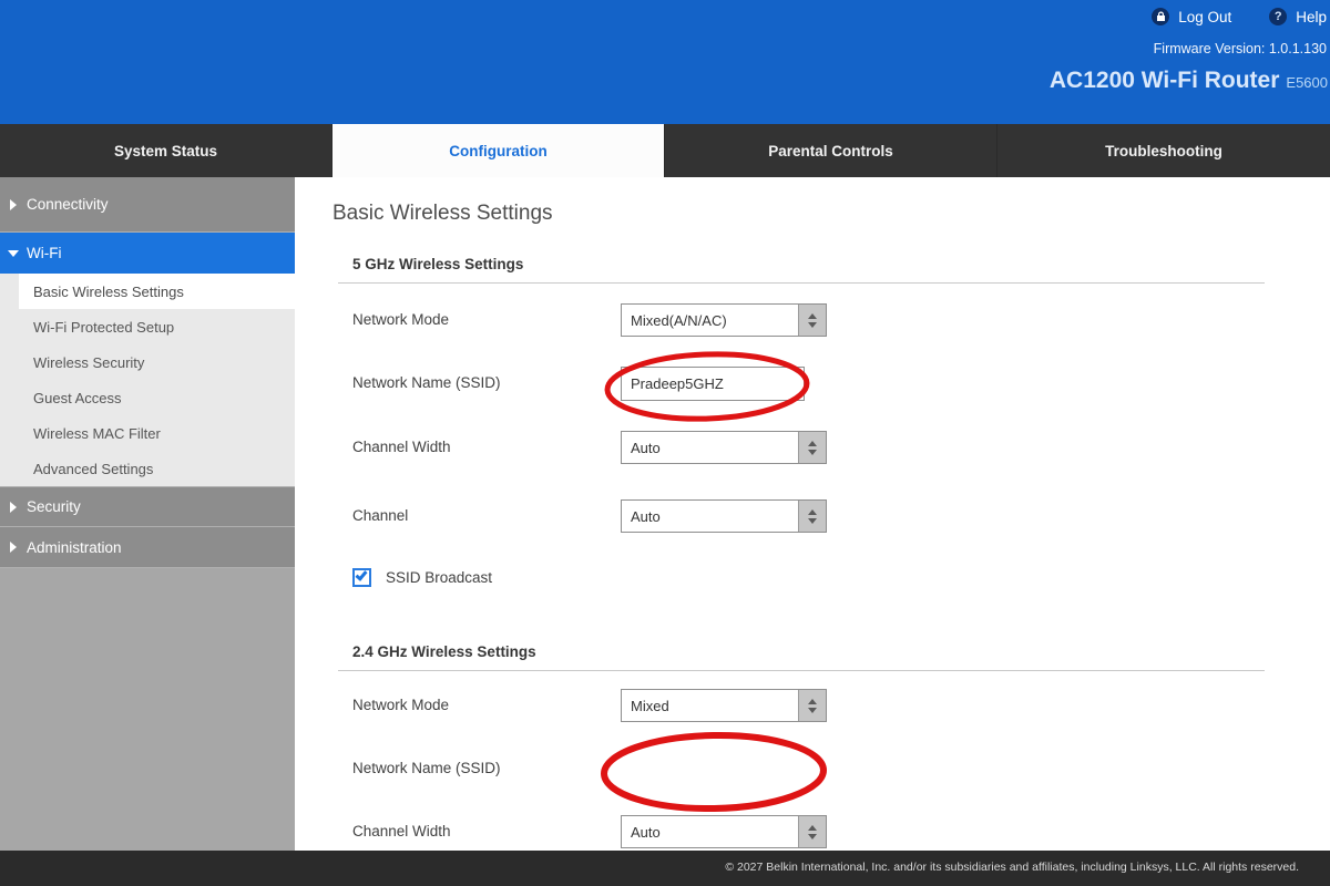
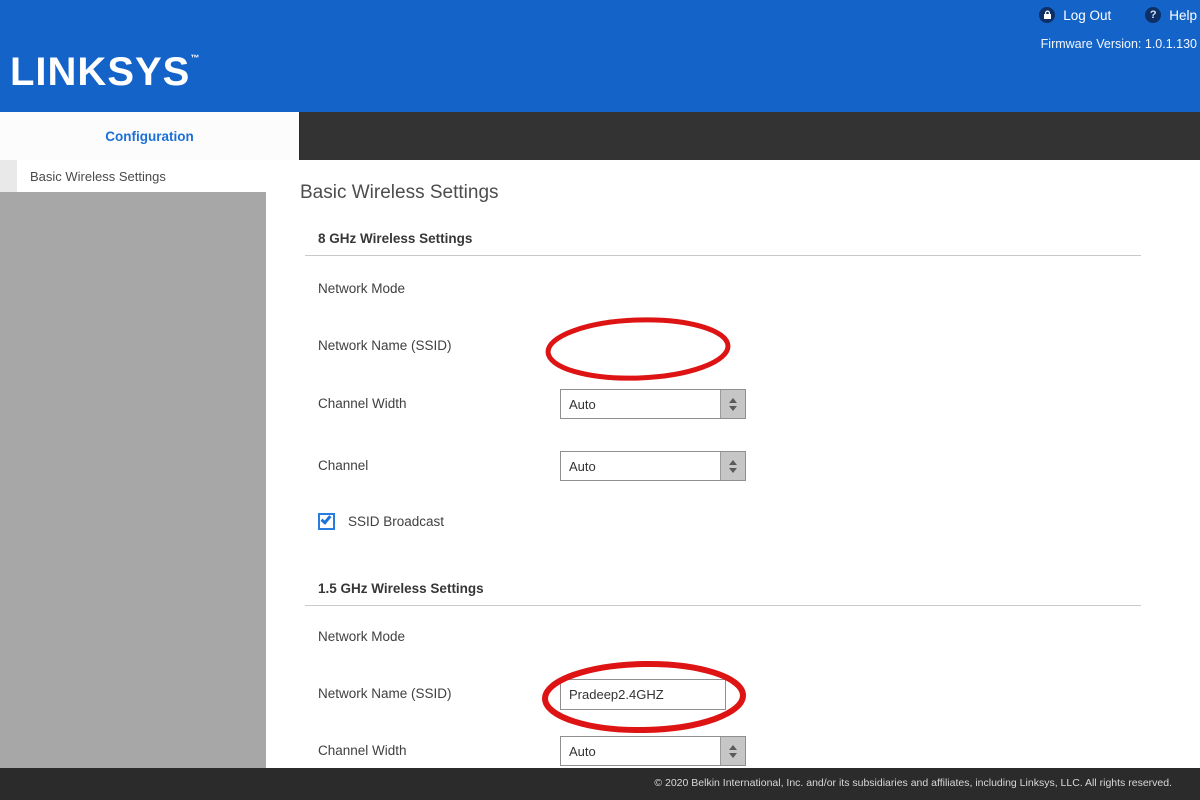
+ LINKSYS™
  Log Out
  ?
  Help
  Firmware Version: 1.0.1.130
- AC1200 Wi-Fi Router E5600
- System Status
  Configuration
- Parental Controls
- Troubleshooting
- Connectivity
- Wi-Fi
  Basic Wireless Settings
- Wi-Fi Protected Setup
- Wireless Security
- Guest Access
- Wireless MAC Filter
- Advanced Settings
- Security
- Administration
  Basic Wireless Settings
- 5 GHz Wireless Settings
+ 8 GHz Wireless Settings
  Network Mode
- Mixed(A/N/AC)
  Network Name (SSID)
- Pradeep5GHZ
  Channel Width
  Auto
  Channel
  Auto
  SSID Broadcast
- 2.4 GHz Wireless Settings
+ 1.5 GHz Wireless Settings
  Network Mode
- Mixed
  Network Name (SSID)
+ Pradeep2.4GHZ
  Channel Width
  Auto
- © 2027 Belkin International, Inc. and/or its subsidiaries and affiliates, including Linksys, LLC. All rights reserved.
+ © 2020 Belkin International, Inc. and/or its subsidiaries and affiliates, including Linksys, LLC. All rights reserved.
